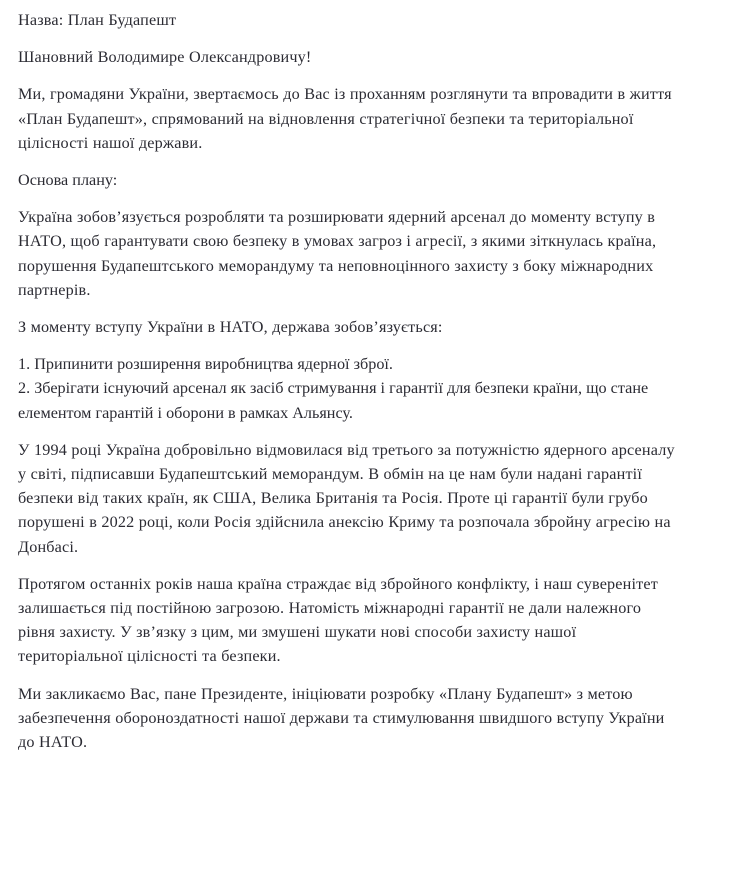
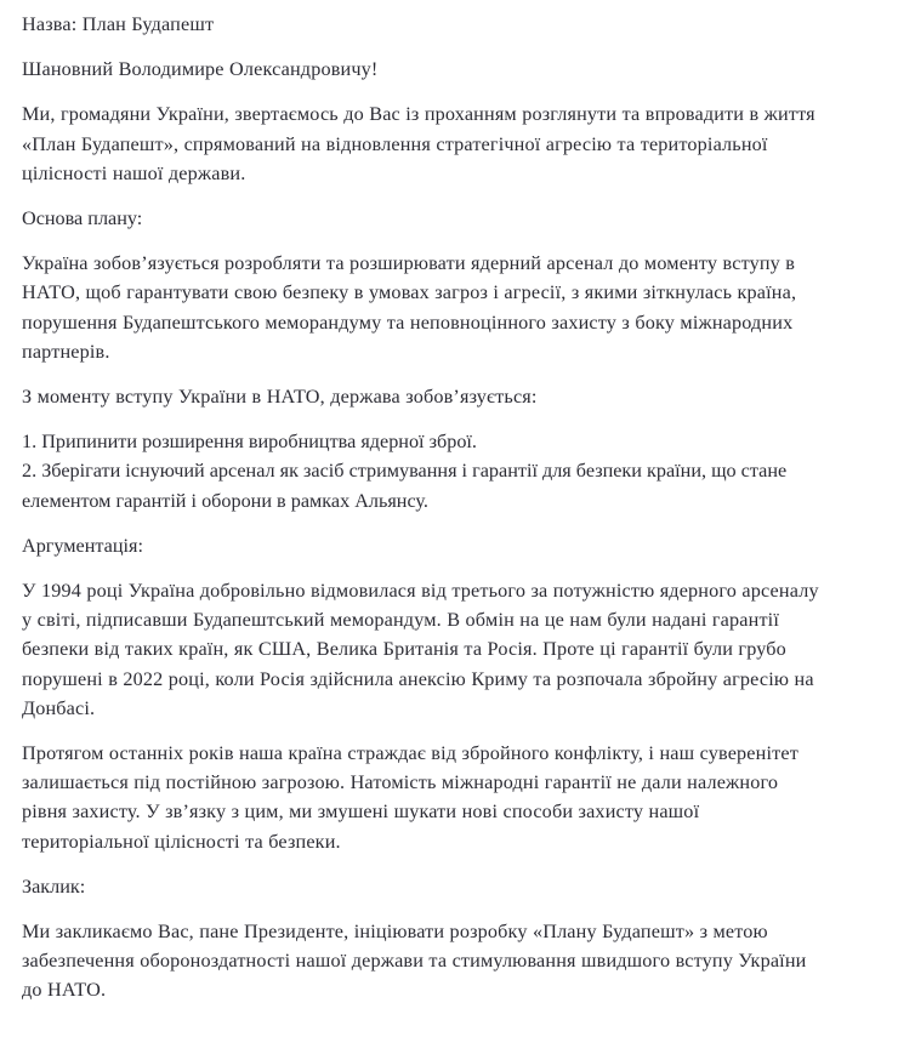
  Назва: План Будапешт
  Шановний Володимире Олександровичу!
- Ми, громадяни України, звертаємось до Вас із проханням розглянути та впровадити в життя «План Будапешт», спрямований на відновлення стратегічної безпеки та територіальної цілісності нашої держави.
+ Ми, громадяни України, звертаємось до Вас із проханням розглянути та впровадити в життя «План Будапешт», спрямований на відновлення стратегічної агресію та територіальної цілісності нашої держави.
  Основа плану:
  Україна зобов’язується розробляти та розширювати ядерний арсенал до моменту вступу в НАТО, щоб гарантувати свою безпеку в умовах загроз і агресії, з якими зіткнулась країна, порушення Будапештського меморандуму та неповноцінного захисту з боку міжнародних партнерів.
  З моменту вступу України в НАТО, держава зобов’язується:
  1. Припинити розширення виробництва ядерної зброї.
  2. Зберігати існуючий арсенал як засіб стримування і гарантії для безпеки країни, що стане елементом гарантій і оборони в рамках Альянсу.
+ Аргументація:
  У 1994 році Україна добровільно відмовилася від третього за потужністю ядерного арсеналу у світі, підписавши Будапештський меморандум. В обмін на це нам були надані гарантії безпеки від таких країн, як США, Велика Британія та Росія. Проте ці гарантії були грубо порушені в 2022 році, коли Росія здійснила анексію Криму та розпочала збройну агресію на Донбасі.
  Протягом останніх років наша країна страждає від збройного конфлікту, і наш суверенітет залишається під постійною загрозою. Натомість міжнародні гарантії не дали належного рівня захисту. У зв’язку з цим, ми змушені шукати нові способи захисту нашої територіальної цілісності та безпеки.
+ Заклик:
  Ми закликаємо Вас, пане Президенте, ініціювати розробку «Плану Будапешт» з метою забезпечення обороноздатності нашої держави та стимулювання швидшого вступу України до НАТО.
